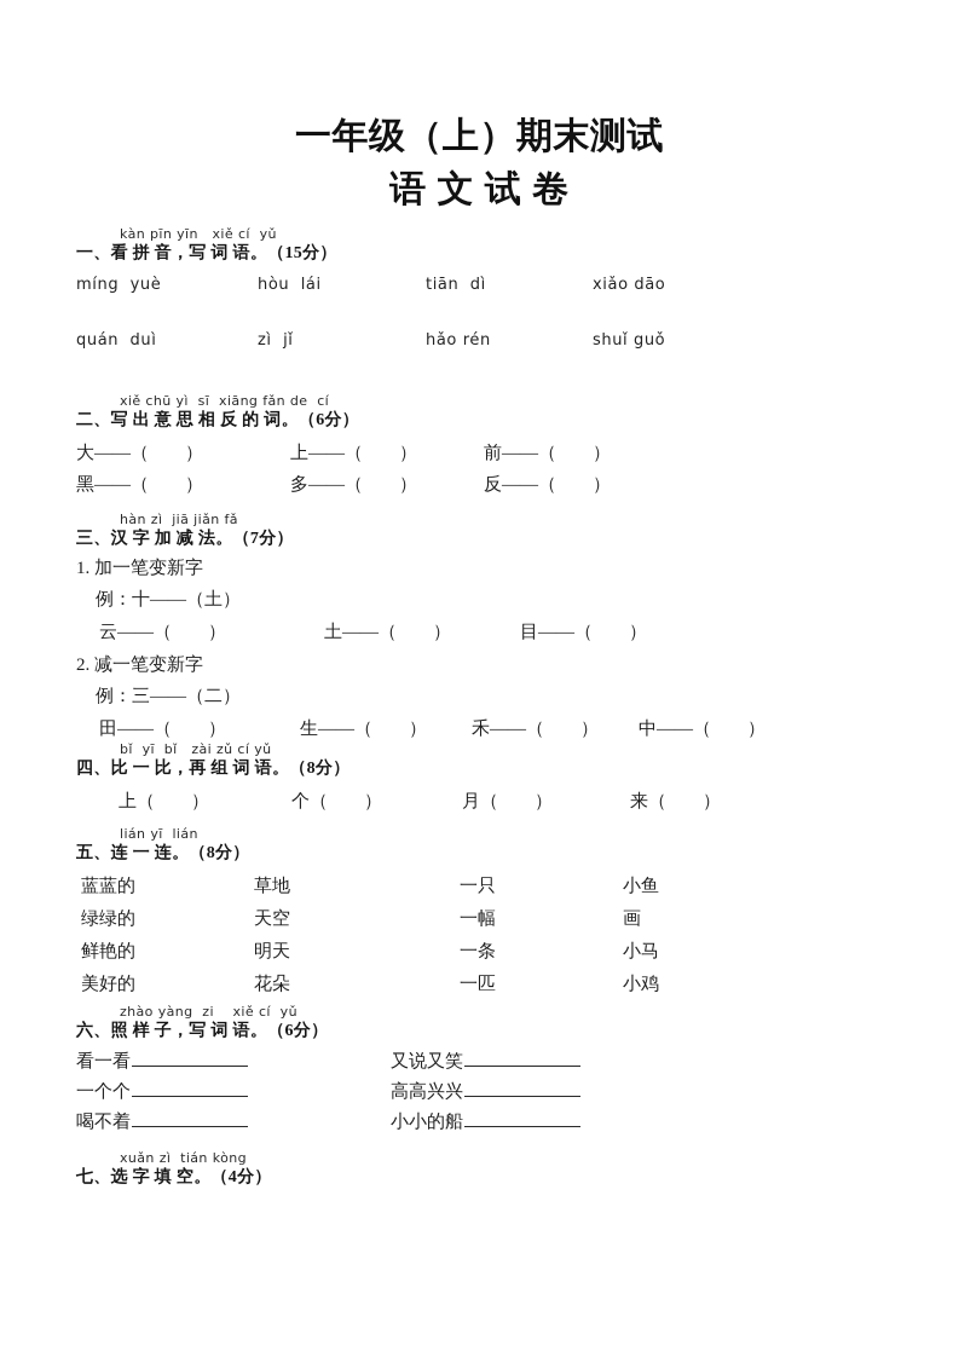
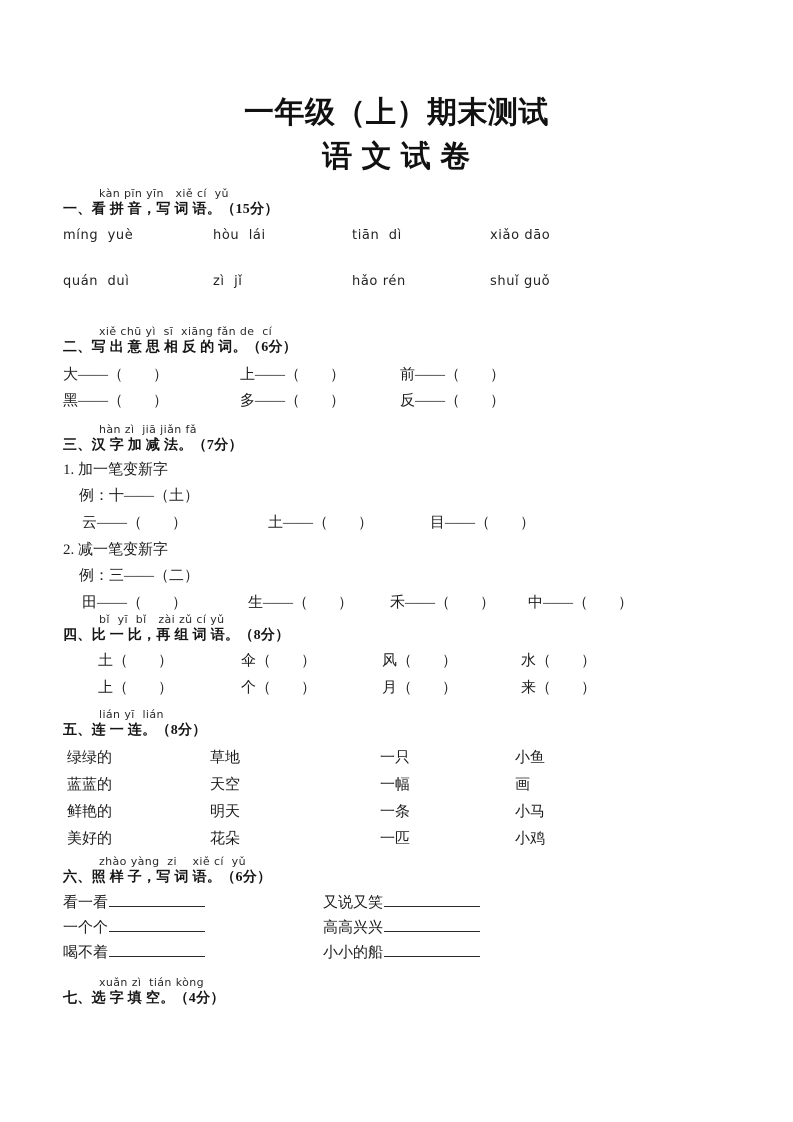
  一年级（上）期末测试
  语 文 试 卷
  kàn pīn yīn xiě cí yǔ
  一、看 拼 音，写 词 语。（15分）
  míng yuè
  hòu lái
  tiān dì
  xiǎo dāo
  quán duì
  zì jǐ
  hǎo rén
  shuǐ guǒ
  xiě chū yì sī xiāng fǎn de cí
  二、写 出 意 思 相 反 的 词。（6分）
  大——（ ）
  上——（ ）
  前——（ ）
  黑——（ ）
  多——（ ）
  反——（ ）
  hàn zì jiā jiǎn fǎ
  三、汉 字 加 减 法。（7分）
  1. 加一笔变新字
  例：十——（土）
  云——（ ）
  土——（ ）
  目——（ ）
  2. 减一笔变新字
  例：三——（二）
  田——（ ）
  生——（ ）
  禾——（ ）
  中——（ ）
  bǐ yī bǐ zài zǔ cí yǔ
  四、比 一 比，再 组 词 语。（8分）
+ 土（ ）
+ 伞（ ）
+ 风（ ）
+ 水（ ）
  上（ ）
  个（ ）
  月（ ）
  来（ ）
  lián yī lián
  五、连 一 连。（8分）
- 蓝蓝的
+ 绿绿的
  草地
  一只
  小鱼
- 绿绿的
+ 蓝蓝的
  天空
  一幅
  画
  鲜艳的
  明天
  一条
  小马
  美好的
  花朵
  一匹
  小鸡
  zhào yàng zi xiě cí yǔ
  六、照 样 子，写 词 语。（6分）
  看一看
  又说又笑
  一个个
  高高兴兴
  喝不着
  小小的船
  xuǎn zì tián kòng
  七、选 字 填 空。（4分）
